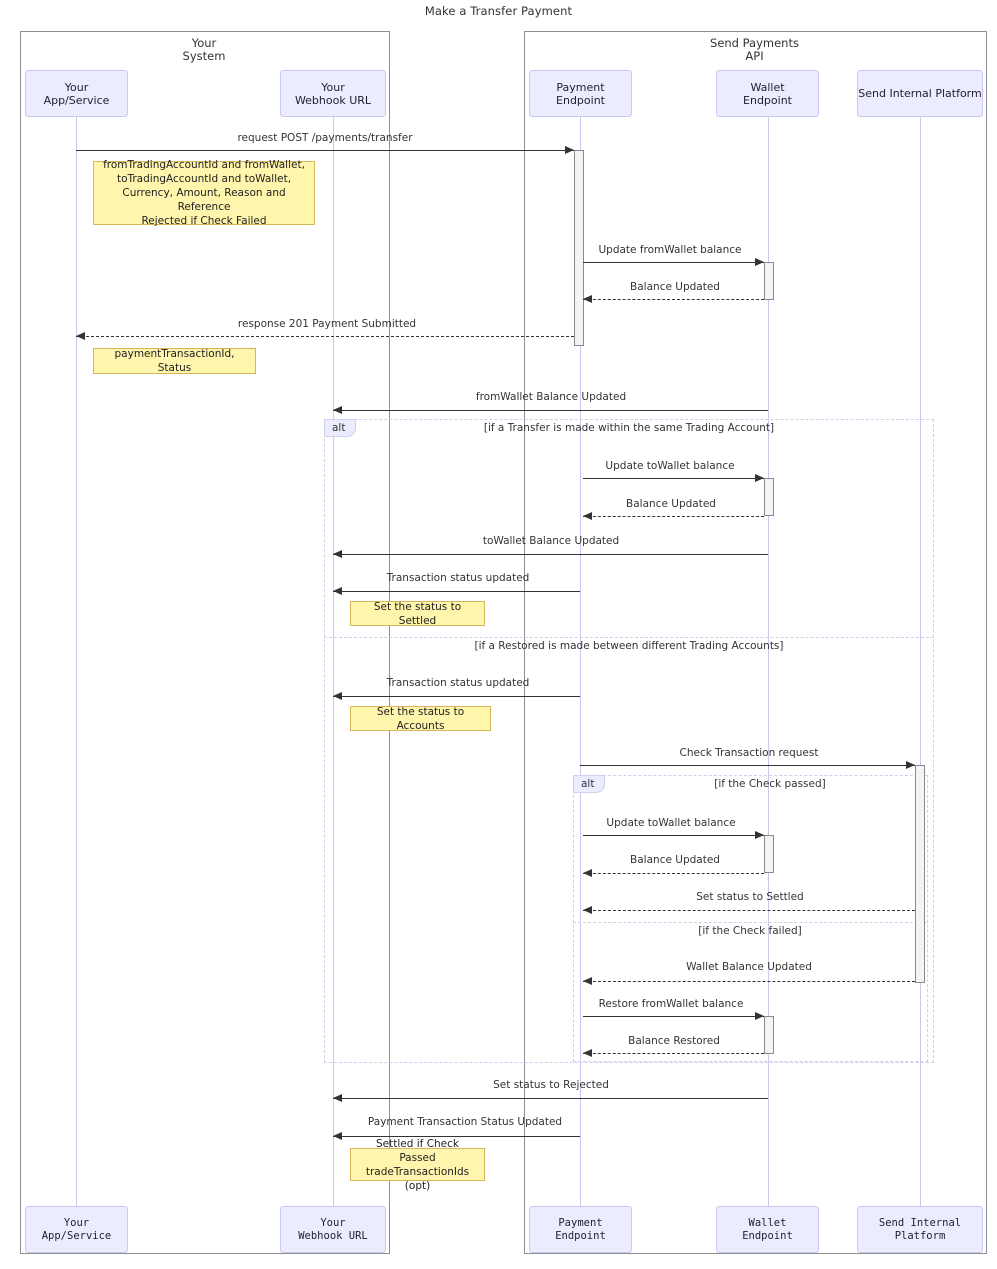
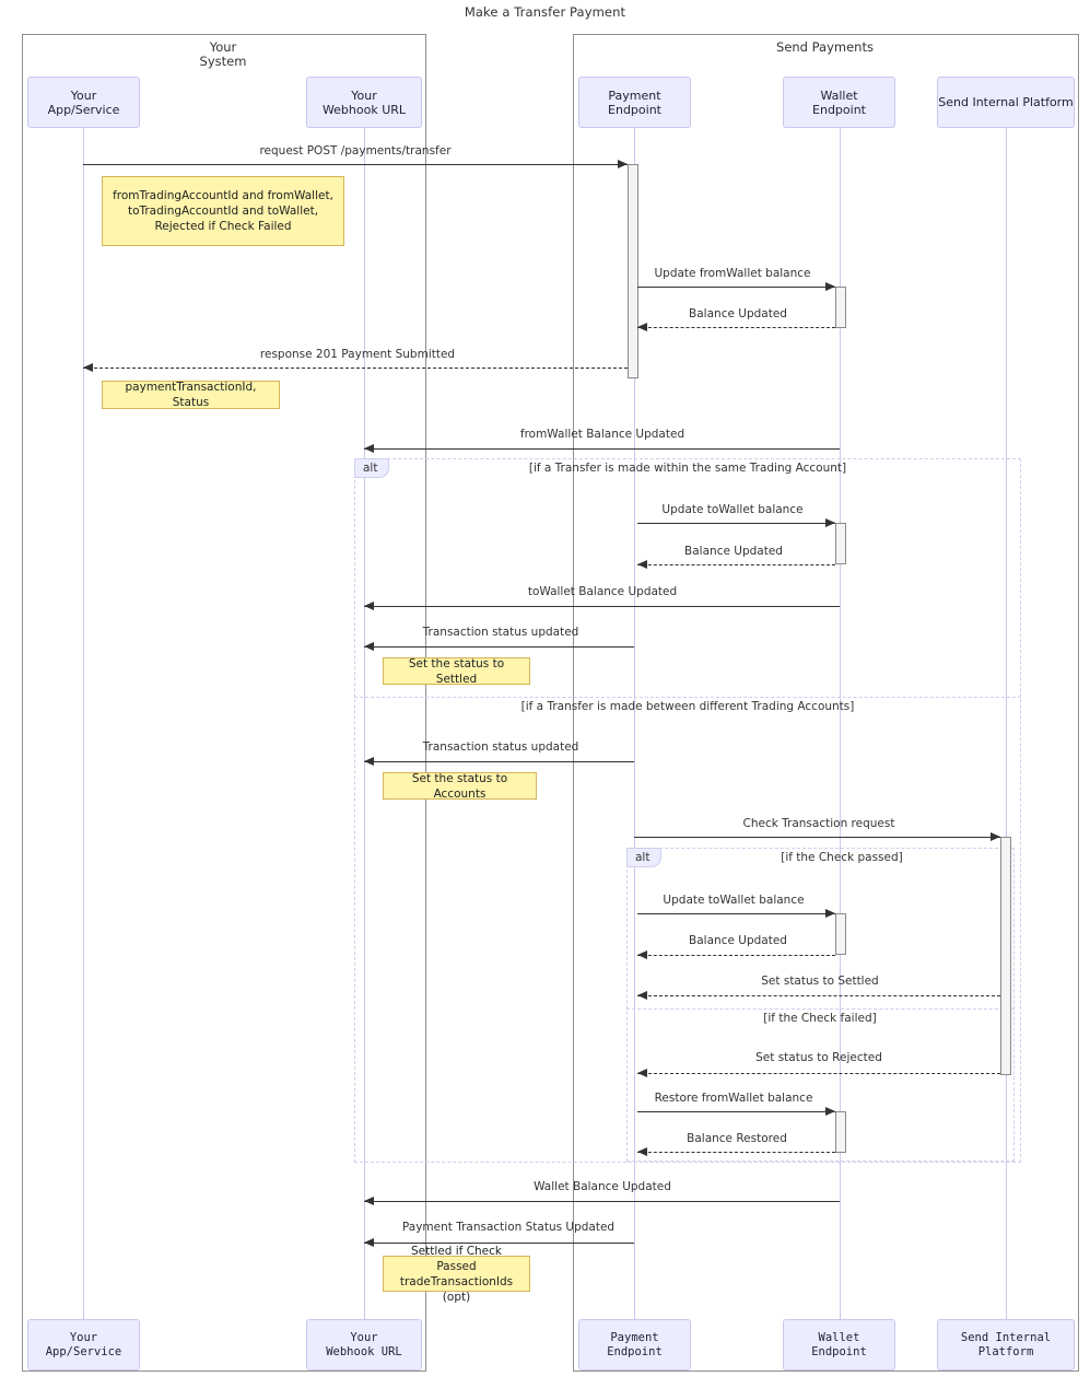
  Make a Transfer Payment
  Your
  System
  Send Payments
- API
  alt
  [if a Transfer is made within the same Trading Account]
- [if a Restored is made between different Trading Accounts]
+ [if a Transfer is made between different Trading Accounts]
  alt
  [if the Check passed]
  [if the Check failed]
  request POST /payments/transfer
  Update fromWallet balance
  Balance Updated
  response 201 Payment Submitted
  fromWallet Balance Updated
  Update toWallet balance
  Balance Updated
  toWallet Balance Updated
  Transaction status updated
  Transaction status updated
  Check Transaction request
  Update toWallet balance
  Balance Updated
  Set status to Settled
- Wallet Balance Updated
+ Set status to Rejected
  Restore fromWallet balance
  Balance Restored
- Set status to Rejected
+ Wallet Balance Updated
  Payment Transaction Status Updated
  fromTradingAccountId and fromWallet,
  toTradingAccountId and toWallet,
- Currency, Amount, Reason and Reference
  Rejected if Check Failed
  paymentTransactionId, Status
  Set the status to Settled
  Set the status to Accounts
  Settled if Check Passed
  tradeTransactionIds (opt)
  Your
  App/Service
  Your
  Webhook URL
  Payment
  Endpoint
  Wallet
  Endpoint
  Send Internal Platform
  Your
  App/Service
  Your
  Webhook URL
  Payment
  Endpoint
  Wallet
  Endpoint
  Send Internal Platform
